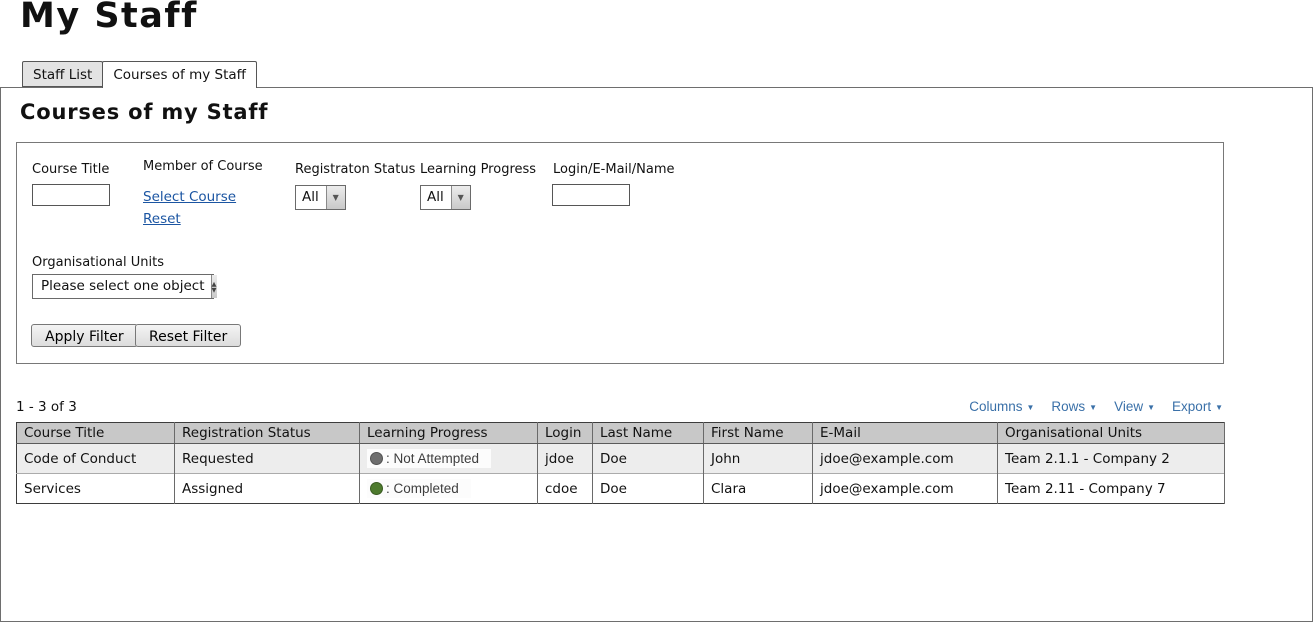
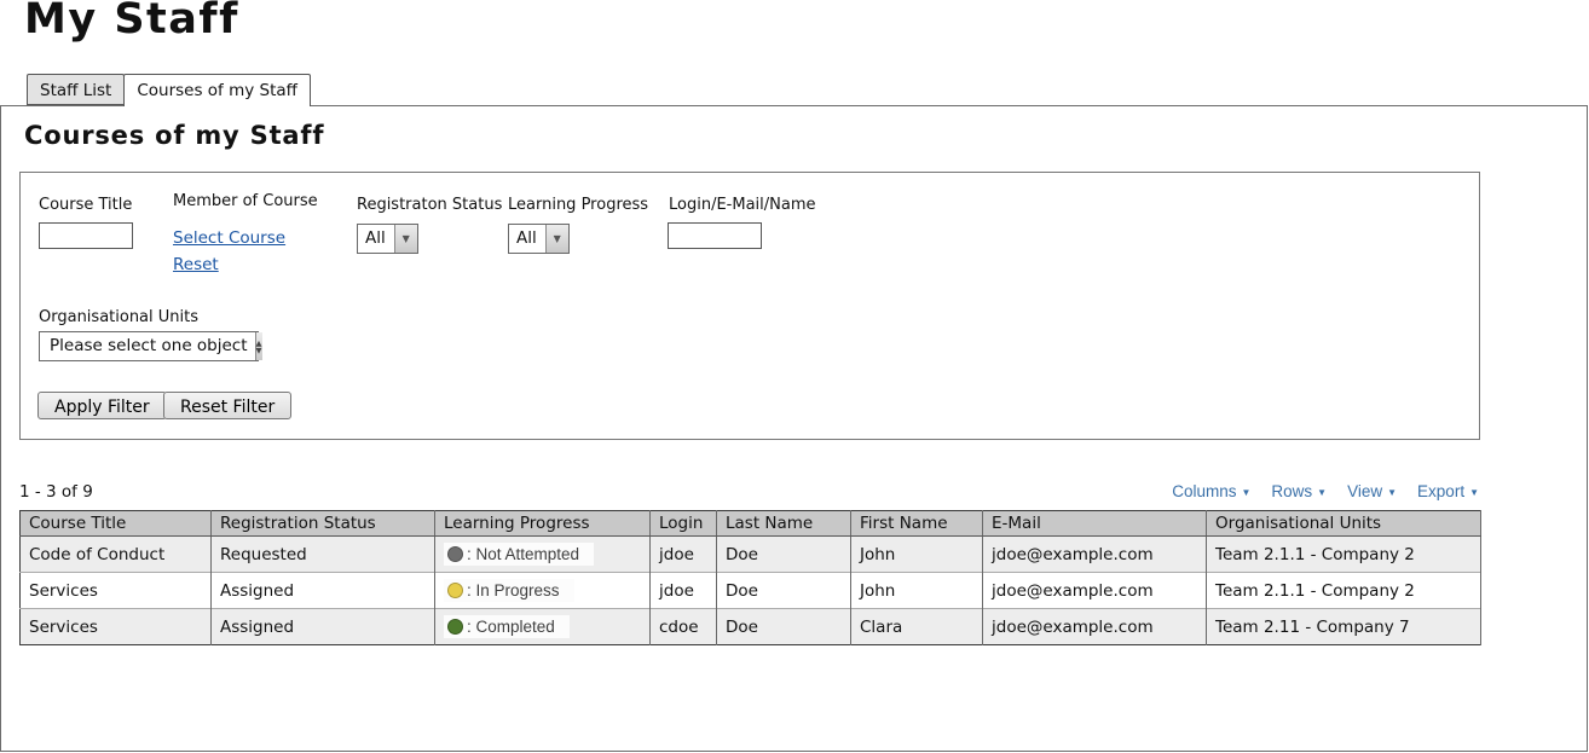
  My Staff
  Staff List
  Courses of my Staff
  Courses of my Staff
  Course Title
  Member of Course
  Select Course
  Reset
  Registraton Status
  All
  ▼
  Learning Progress
  All
  ▼
  Login/E-Mail/Name
  Organisational Units
  Please select one object
  ▲
  ▼
  Apply Filter
  Reset Filter
- 1 - 3 of 3
+ 1 - 3 of 9
  Columns
  ▼
  Rows
  ▼
  View
  ▼
  Export
  ▼
  Course Title	Registration Status	Learning Progress	Login	Last Name	First Name	E-Mail	Organisational Units
  Code of Conduct	Requested	: Not Attempted	jdoe	Doe	John	jdoe@example.com	Team 2.1.1 - Company 2
+ Services	Assigned	: In Progress	jdoe	Doe	John	jdoe@example.com	Team 2.1.1 - Company 2
  Services	Assigned	: Completed	cdoe	Doe	Clara	jdoe@example.com	Team 2.11 - Company 7
